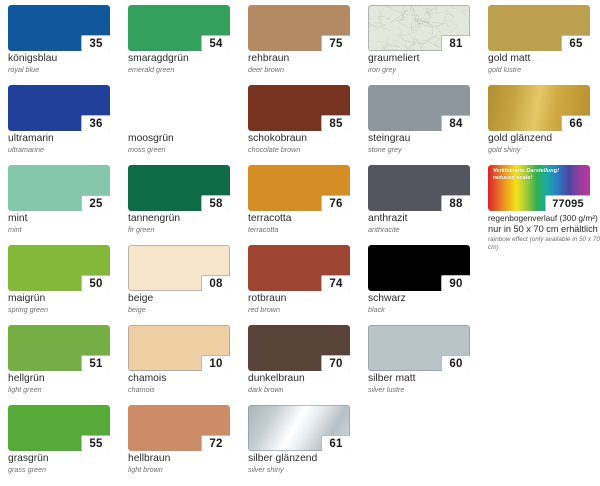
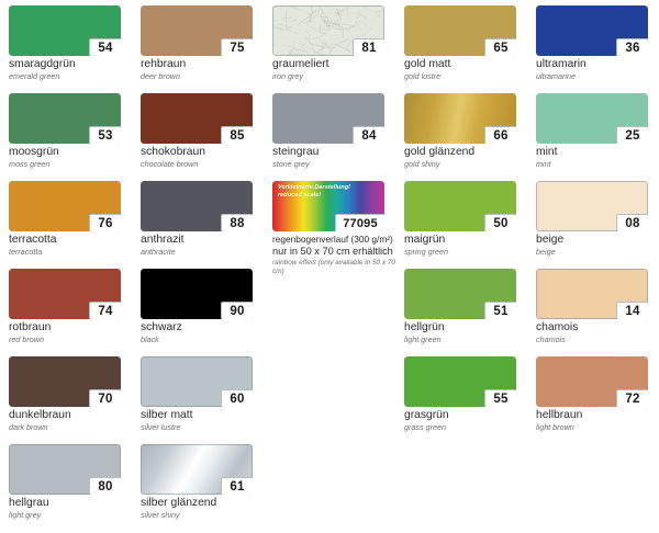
- 35
- königsblau
- royal blue
  54
  smaragdgrün
  emerald green
  75
  rehbraun
  deer brown
  81
  graumeliert
  iron grey
  65
  gold matt
  gold lustre
  36
  ultramarin
  ultramarine
+ 53
  moosgrün
  moss green
  85
  schokobraun
  chocolate brown
  84
  steingrau
  stone grey
  66
  gold glänzend
  gold shiny
  25
  mint
  mint
- 58
- tannengrün
- fir green
  76
  terracotta
  terracotta
  88
  anthrazit
  anthracite
  77095
  regenbogenverlauf (300 g/m²)
  nur in 50 x 70 cm erhältlich
  50
  maigrün
  spring green
  08
  beige
  beige
  74
  rotbraun
  red brown
  90
  schwarz
  black
  51
  hellgrün
  light green
- 10
+ 14
  chamois
  chamois
  70
  dunkelbraun
  dark brown
  60
  silber matt
  silver lustre
  55
  grasgrün
  grass green
  72
  hellbraun
  light brown
+ 80
+ hellgrau
+ light grey
  61
  silber glänzend
  silver shiny
